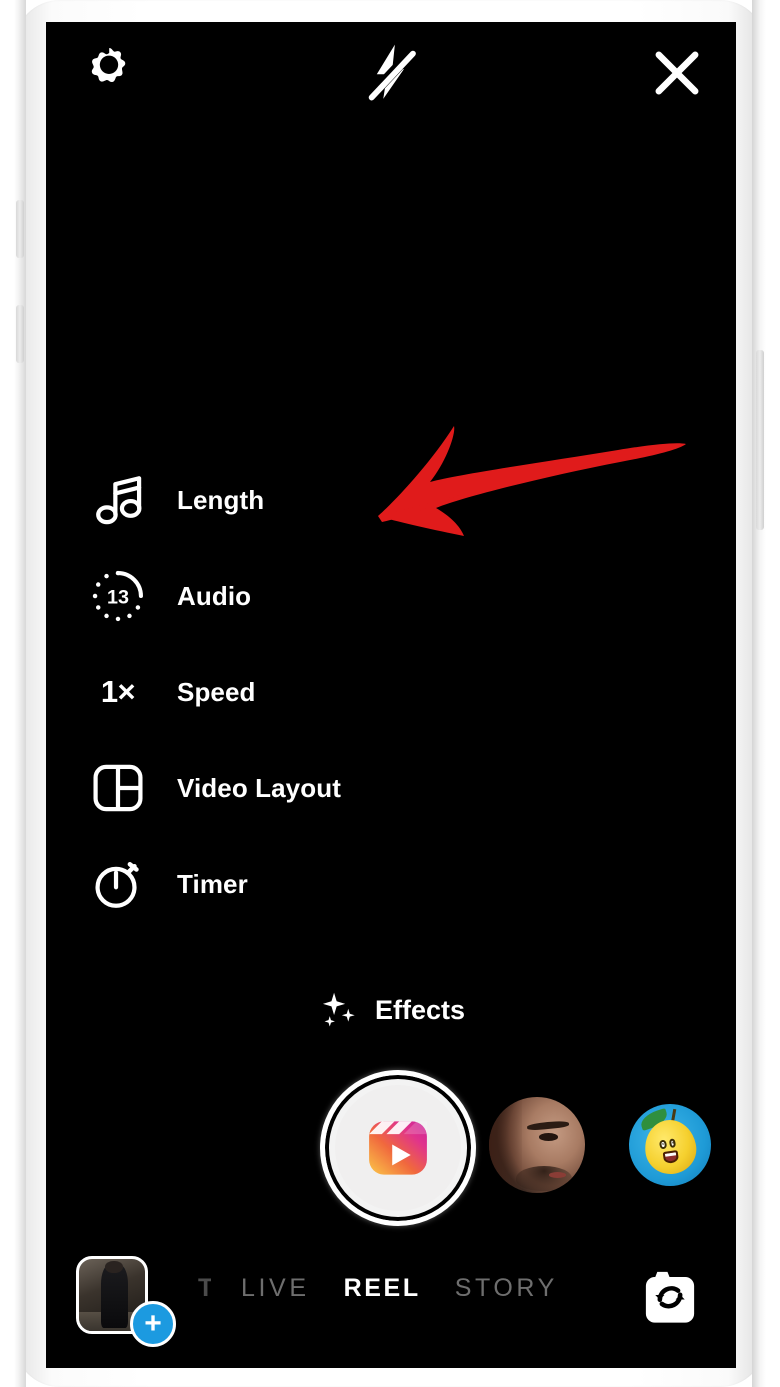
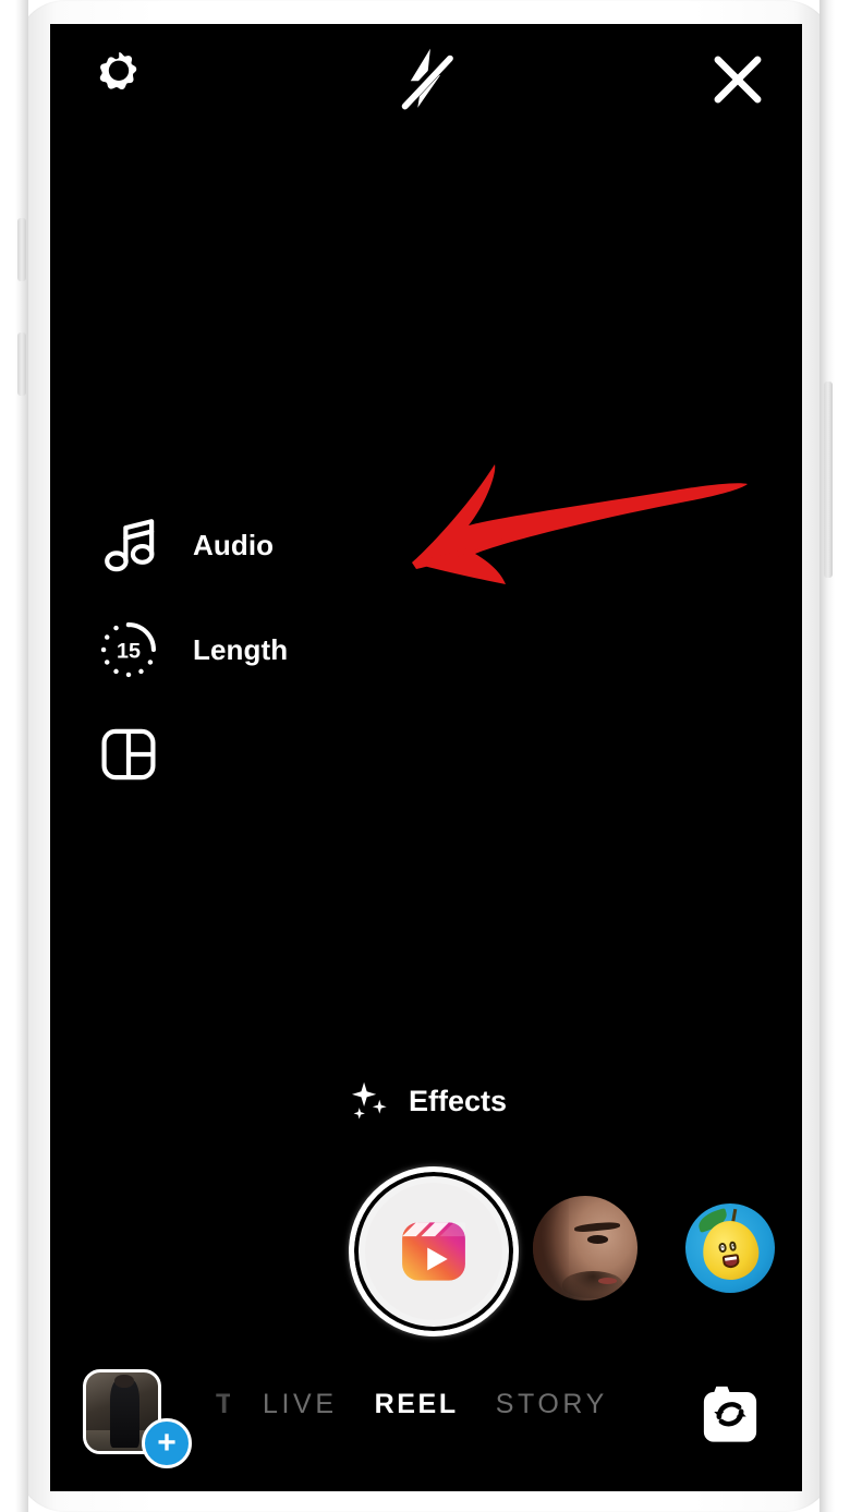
- Length
+ Audio
- 13
+ 15
- Audio
+ Length
- 1×
- Speed
- Video Layout
- Timer
  Effects
  +
  T
  LIVE
  REEL
  STORY
